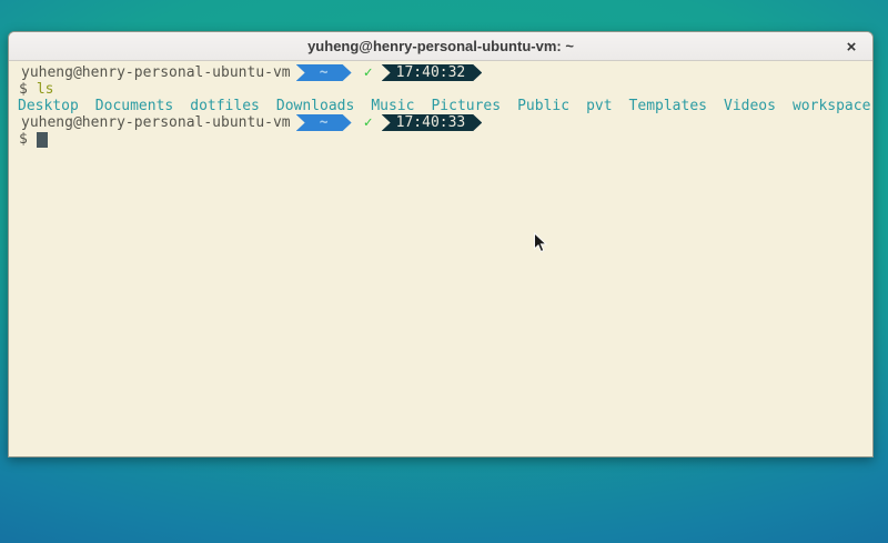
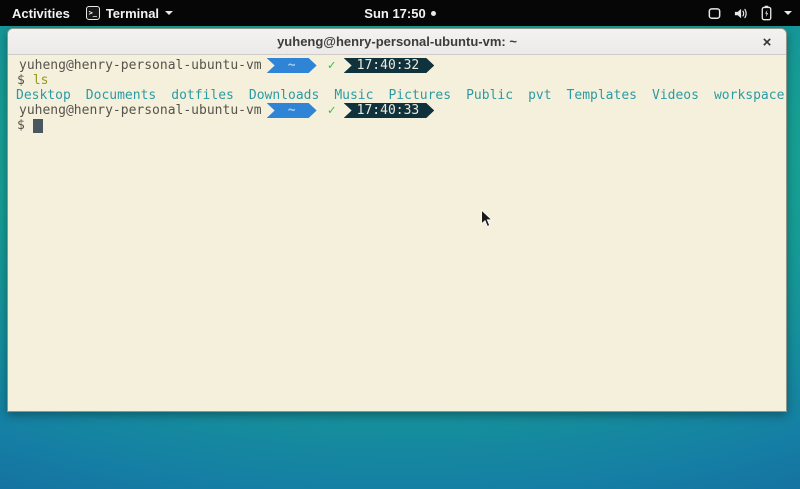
+ Activities
+ >_
+ Terminal
+ Sun 17:50
  yuheng@henry-personal-ubuntu-vm: ~
  ×
  yuheng@henry-personal-ubuntu-vm
  ~
  ✓
  17:40:32
  $
  ls
  Desktop
  Documents
  dotfiles
  Downloads
  Music
  Pictures
  Public
  pvt
  Templates
  Videos
  workspace
  yuheng@henry-personal-ubuntu-vm
  ~
  ✓
  17:40:33
  $
